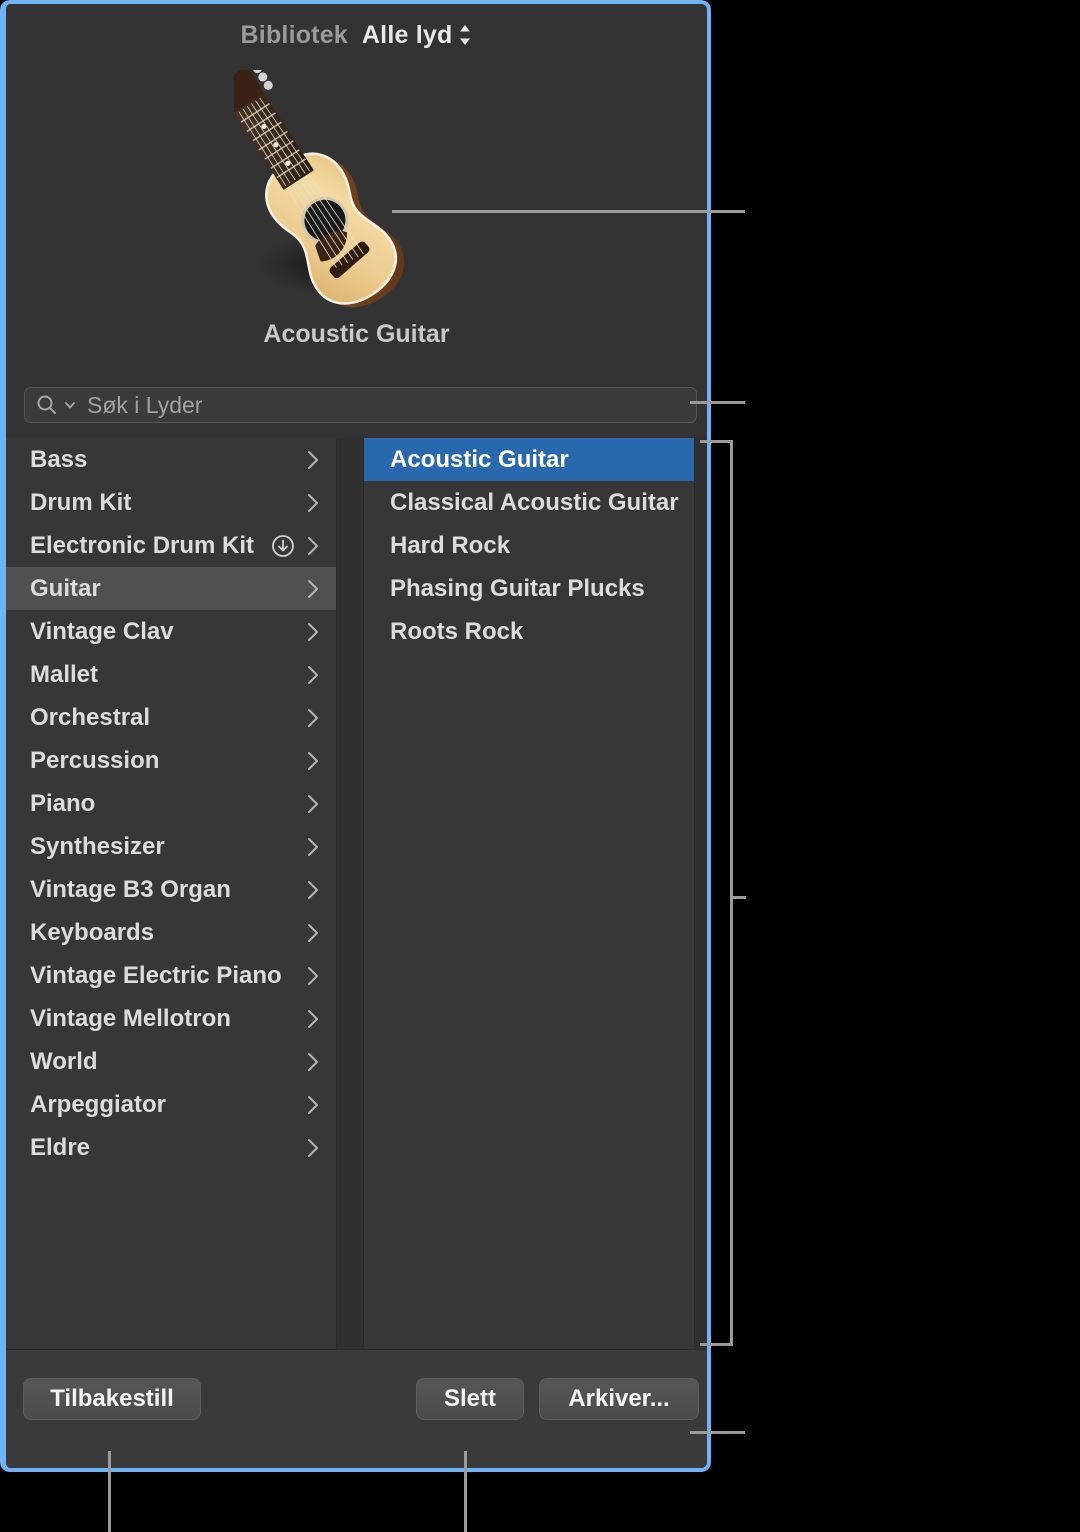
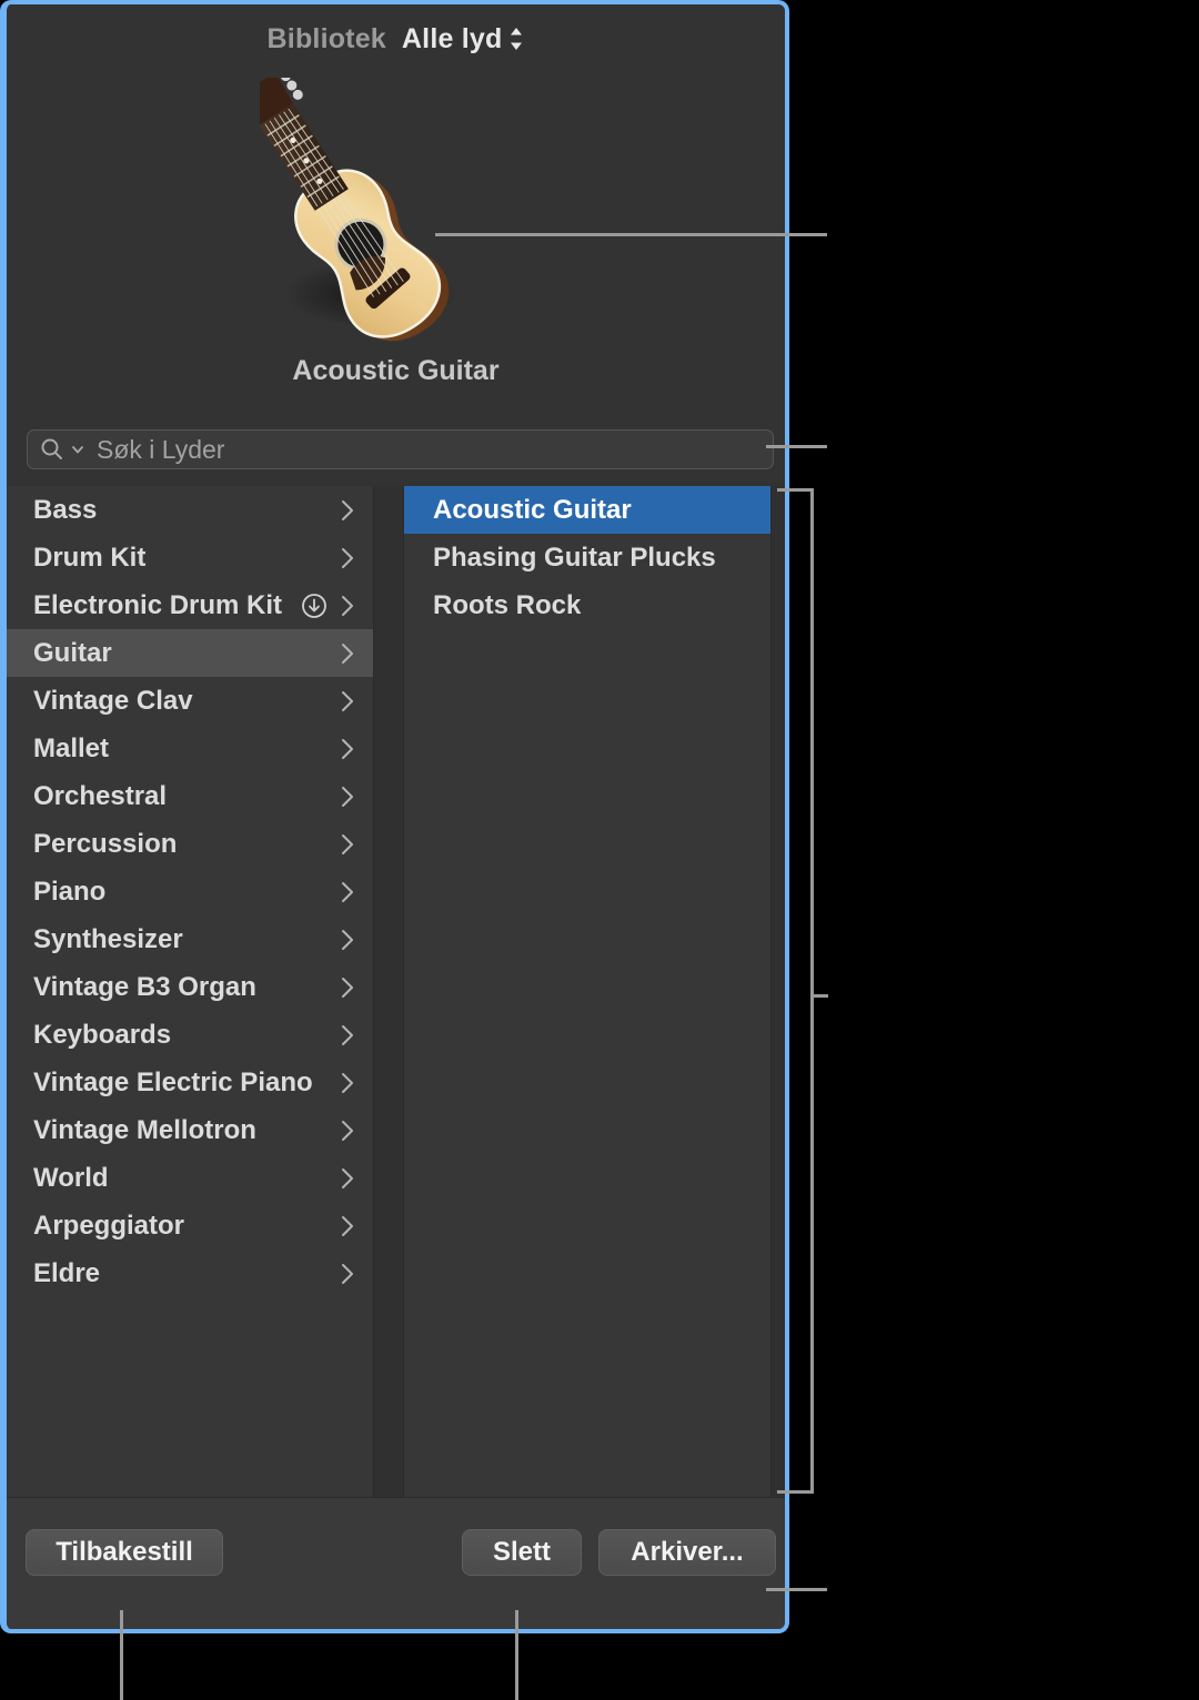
  Bibliotek
  Alle lyd
  Acoustic Guitar
  Søk i Lyder
  Bass
  Drum Kit
  Electronic Drum Kit
  Guitar
  Vintage Clav
  Mallet
  Orchestral
  Percussion
  Piano
  Synthesizer
  Vintage B3 Organ
  Keyboards
  Vintage Electric Piano
  Vintage Mellotron
  World
  Arpeggiator
  Eldre
  Acoustic Guitar
- Classical Acoustic Guitar
- Hard Rock
  Phasing Guitar Plucks
  Roots Rock
  Tilbakestill
  Slett
  Arkiver...
